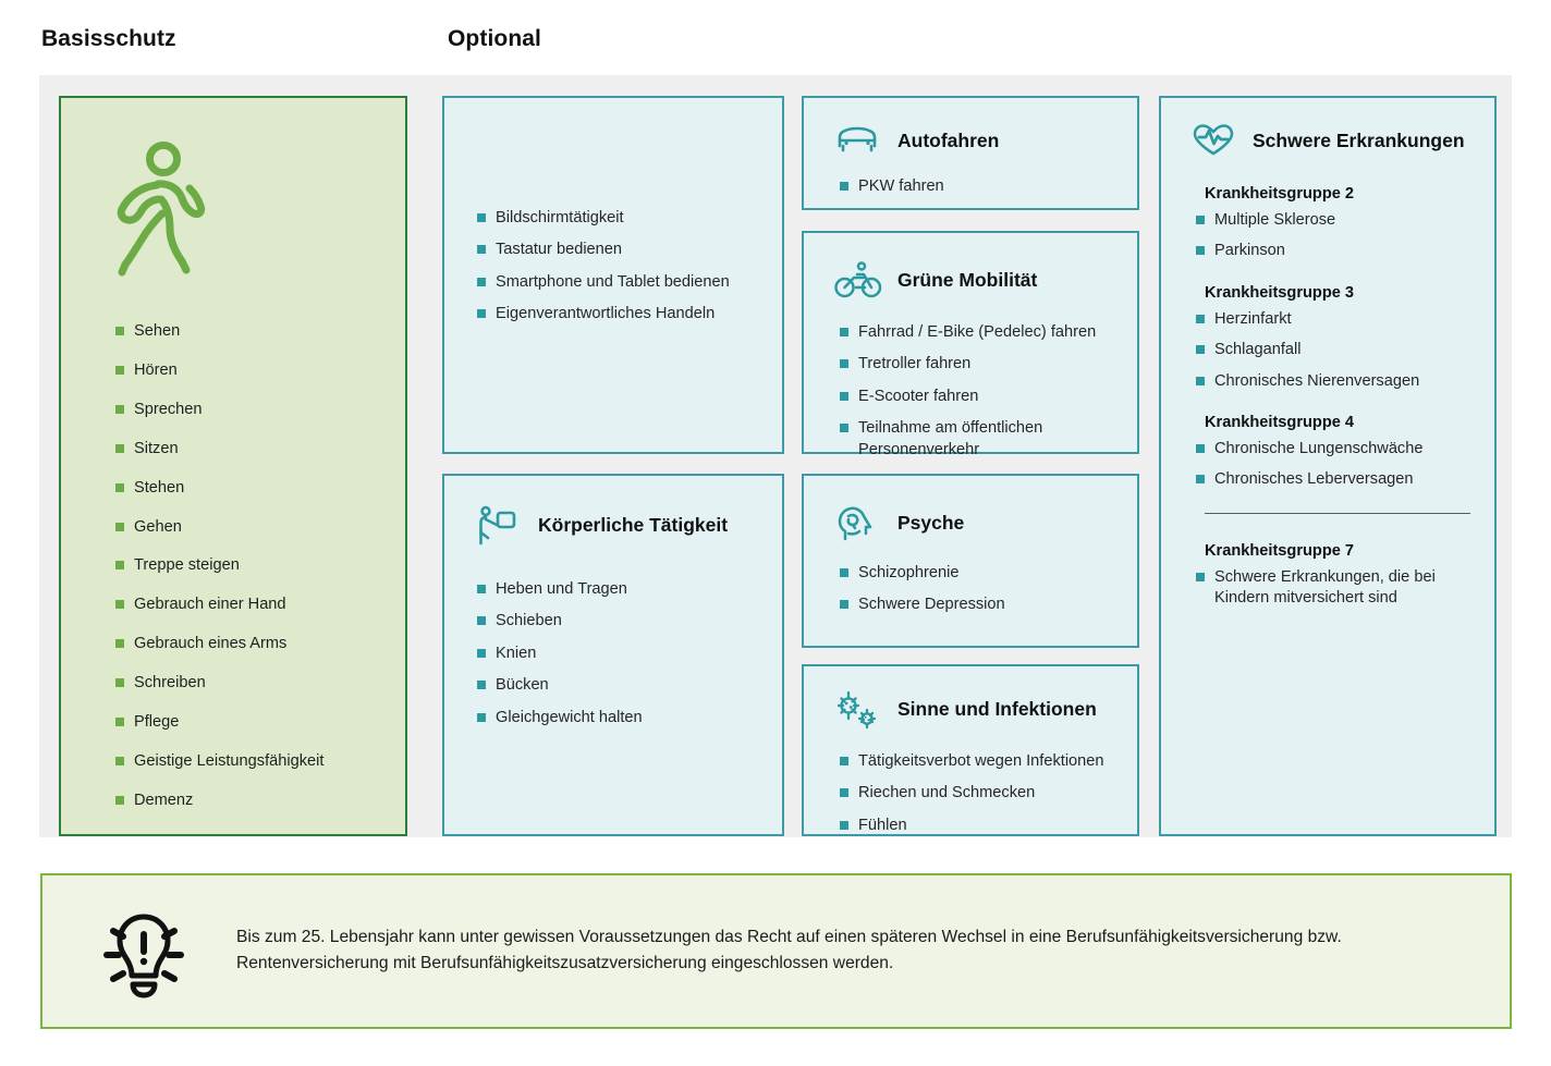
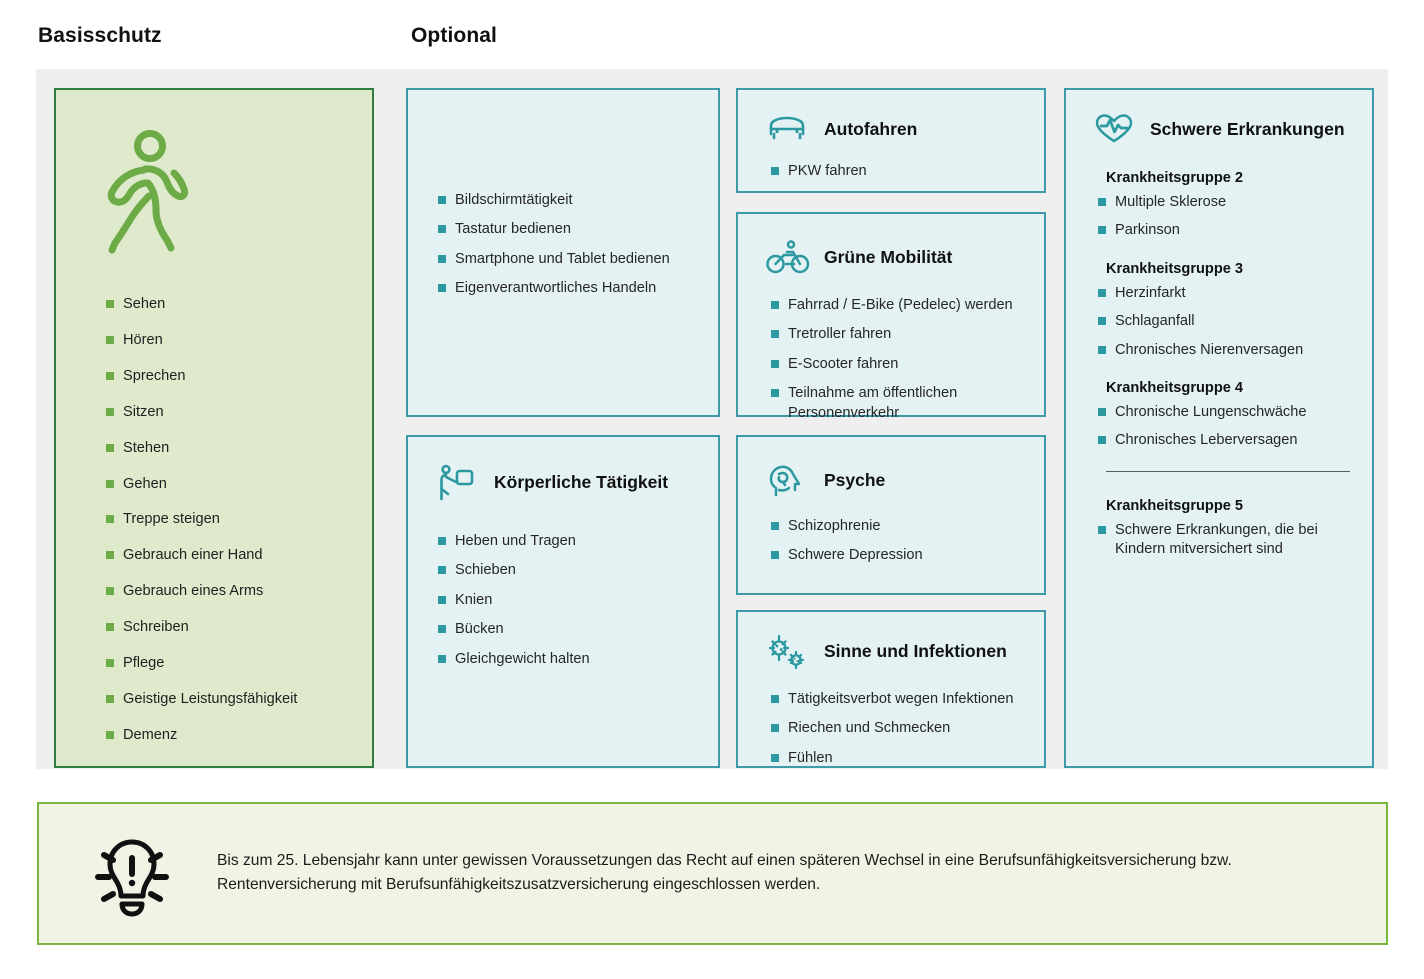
  Basisschutz
  Optional
  Sehen
  Hören
  Sprechen
  Sitzen
  Stehen
  Gehen
  Treppe steigen
  Gebrauch einer Hand
  Gebrauch eines Arms
  Schreiben
  Pflege
  Geistige Leistungsfähigkeit
  Demenz
  Bildschirmtätigkeit
  Tastatur bedienen
  Smartphone und Tablet bedienen
  Eigenverantwortliches Handeln
  Körperliche Tätigkeit
  Heben und Tragen
  Schieben
  Knien
  Bücken
  Gleichgewicht halten
  Autofahren
  PKW fahren
  Grüne Mobilität
- Fahrrad / E-Bike (Pedelec) fahren
+ Fahrrad / E-Bike (Pedelec) werden
  Tretroller fahren
  E-Scooter fahren
  Teilnahme am öffentlichen Personenverkehr
  Psyche
  Schizophrenie
  Schwere Depression
  Sinne und Infektionen
  Tätigkeitsverbot wegen Infektionen
  Riechen und Schmecken
  Fühlen
  Schwere Erkrankungen
  Krankheitsgruppe 2
  Multiple Sklerose
  Parkinson
  Krankheitsgruppe 3
  Herzinfarkt
  Schlaganfall
  Chronisches Nierenversagen
  Krankheitsgruppe 4
  Chronische Lungenschwäche
  Chronisches Leberversagen
- Krankheitsgruppe 7
+ Krankheitsgruppe 5
  Schwere Erkrankungen, die bei Kindern mitversichert sind
  Bis zum 25. Lebensjahr kann unter gewissen Voraussetzungen das Recht auf einen späteren Wechsel in eine Berufsunfähigkeitsversicherung bzw. Rentenversicherung mit Berufsunfähigkeitszusatzversicherung eingeschlossen werden.
